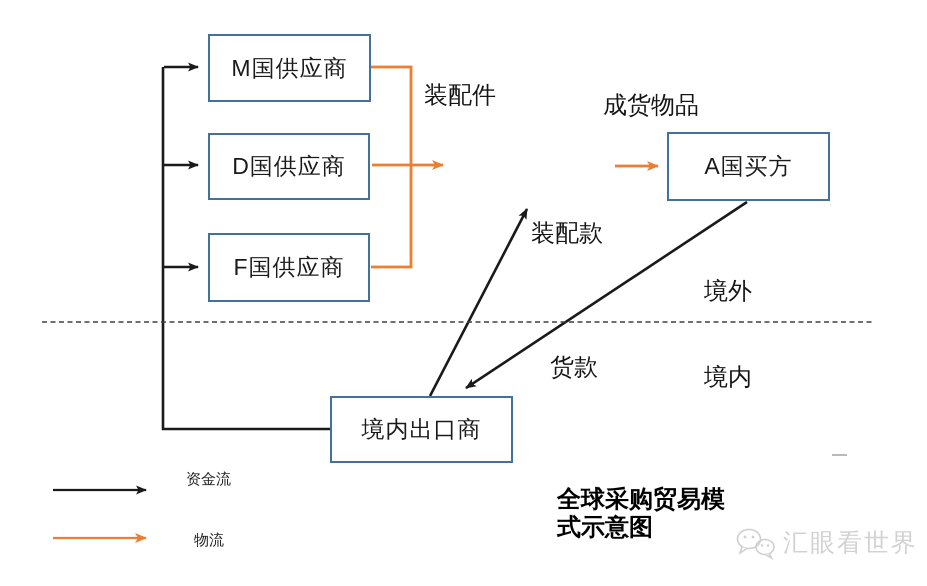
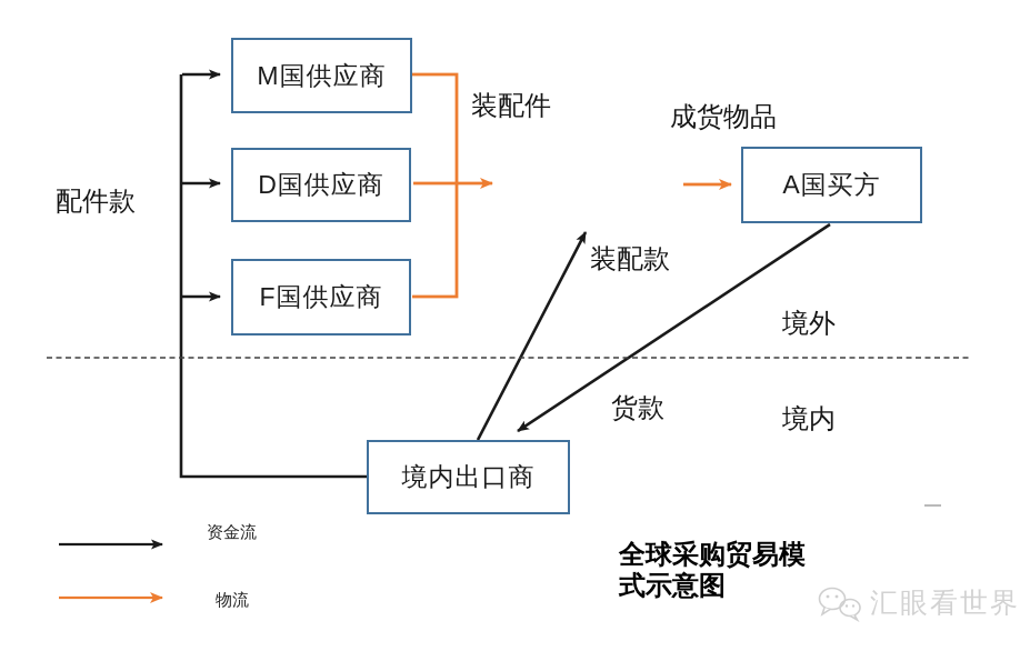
  M国供应商
  D国供应商
  F国供应商
  A国买方
  境内出口商
+ 配件款
  装配件
  成货物品
  装配款
  境外
  货款
  境内
  资金流
  物流
  全球采购贸易模
  式示意图
  汇眼看世界
